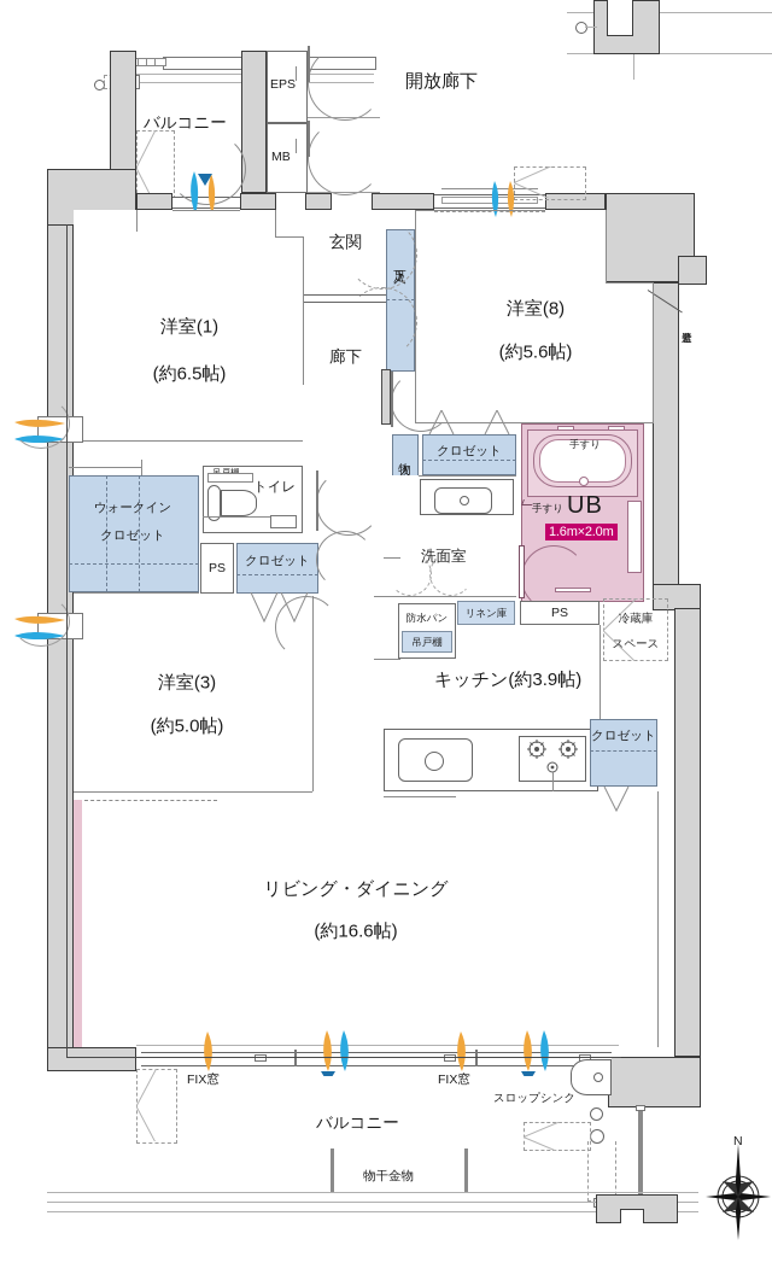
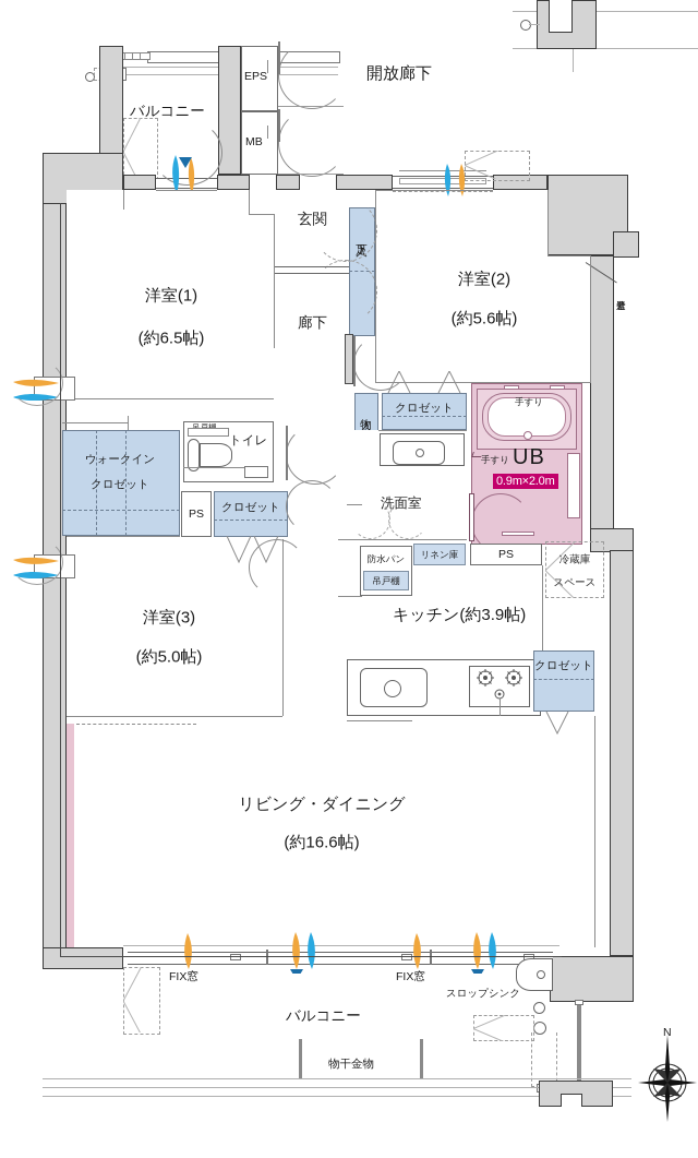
  バルコニー
  EPS
  MB
  開放廊下
  洋室(1)
  (約6.5帖)
  玄関
  廊下
- 洋室(8)
+ 洋室(2)
  (約5.6帖)
  ウォークイン
  クロゼット
  トイレ
  PS
  クロゼット
  クロゼット
  洗面室
  手すり
  手すり
  UB
- 1.6m×2.0m
+ 0.9m×2.0m
  リネン庫
  PS
  冷蔵庫
  スペース
  防水パン
  吊戸棚
  洋室(3)
  (約5.0帖)
  キッチン(約3.9帖)
  クロゼット
  リビング・ダイニング
  (約16.6帖)
  FIX窓
  FIX窓
  スロップシンク
  バルコニー
  物干金物
  N
